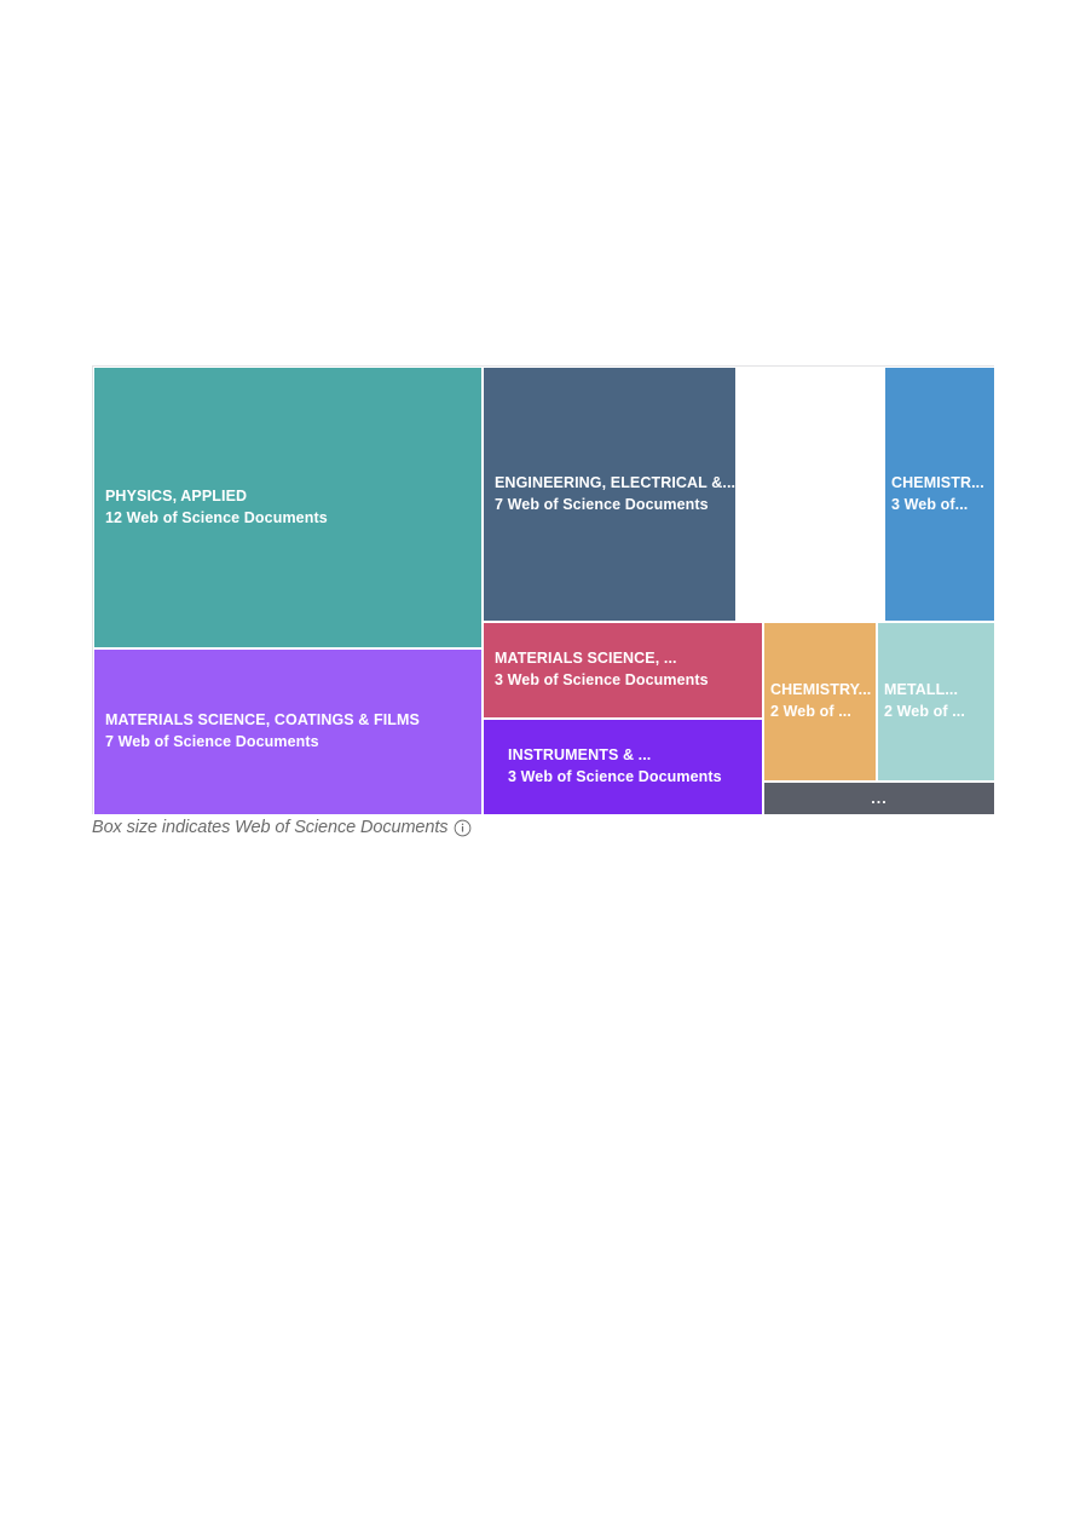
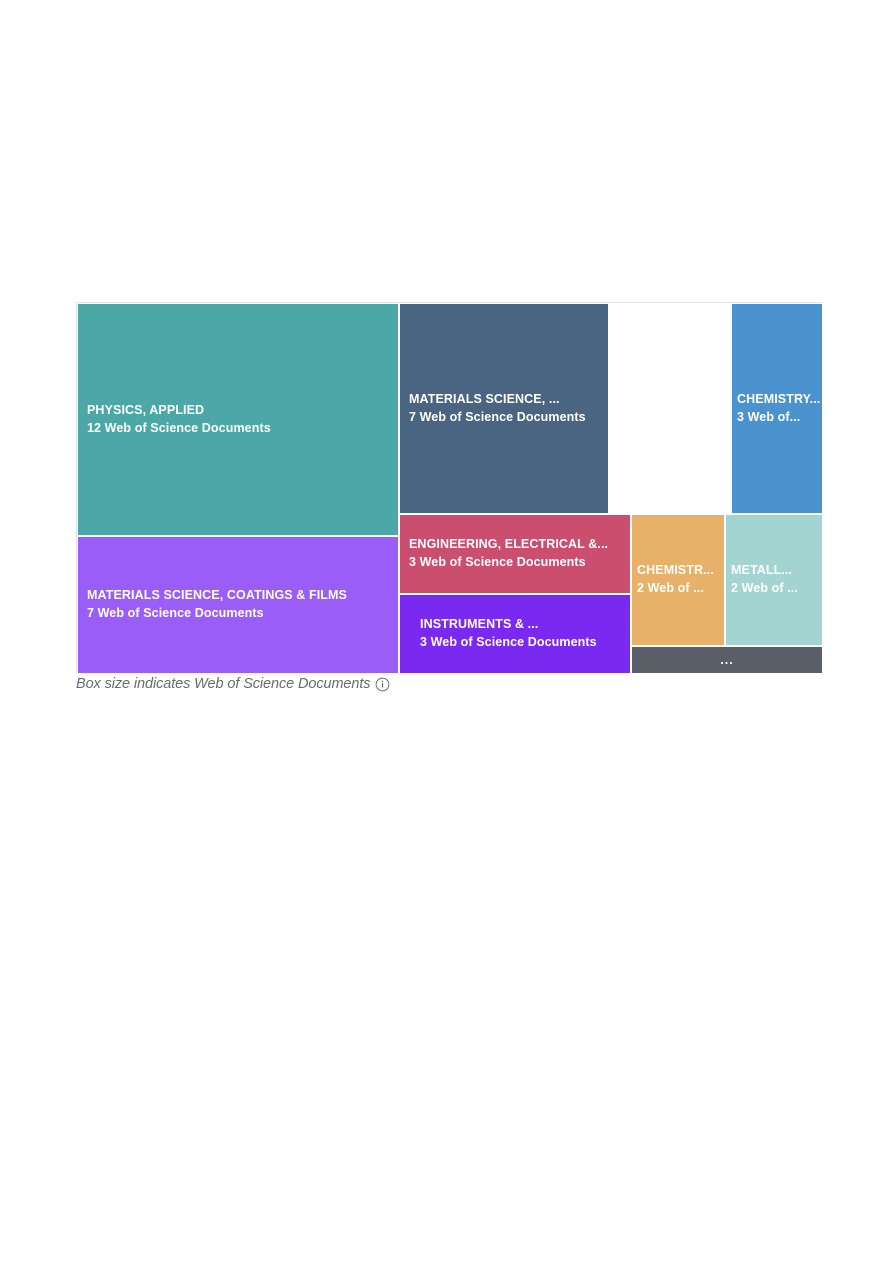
  PHYSICS, APPLIED
  12 Web of Science Documents
  MATERIALS SCIENCE, COATINGS & FILMS
  7 Web of Science Documents
- ENGINEERING, ELECTRICAL &...
+ MATERIALS SCIENCE, ...
  7 Web of Science Documents
- CHEMISTR...
+ CHEMISTRY...
  3 Web of...
- MATERIALS SCIENCE, ...
+ ENGINEERING, ELECTRICAL &...
  3 Web of Science Documents
  INSTRUMENTS & ...
  3 Web of Science Documents
- CHEMISTRY...
+ CHEMISTR...
  2 Web of ...
  METALL...
  2 Web of ...
  ...
  Box size indicates Web of Science Documents
